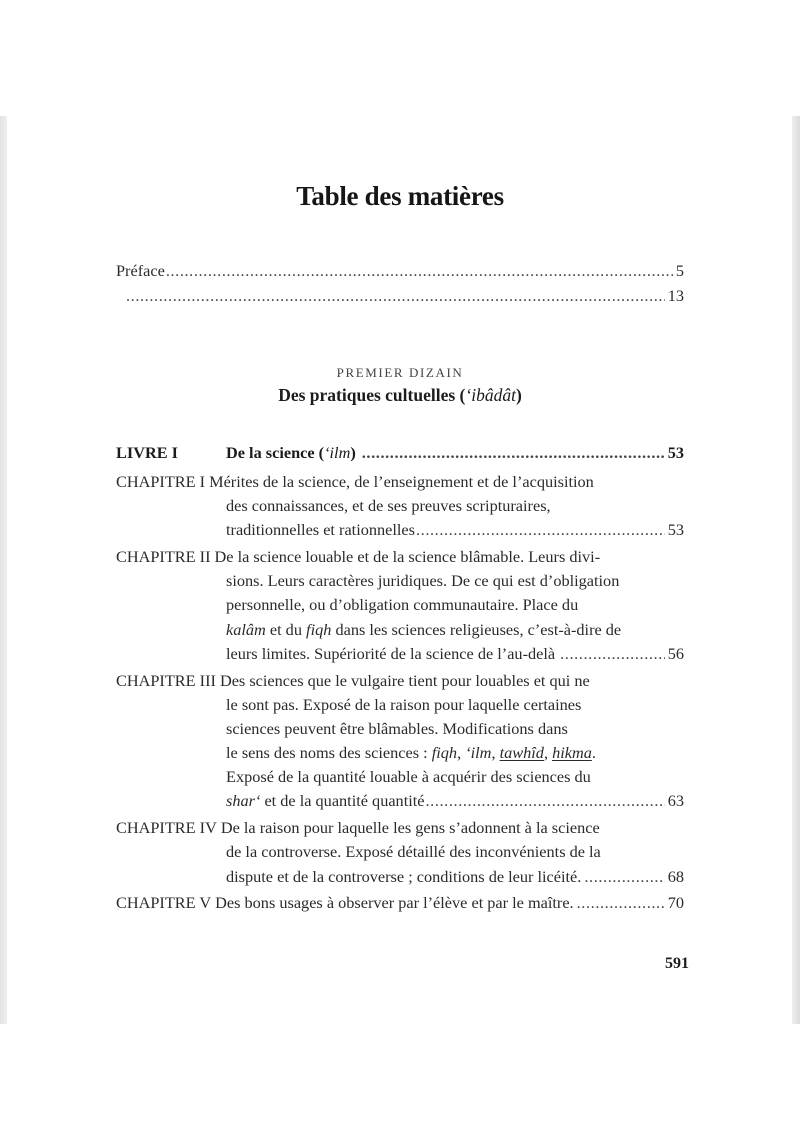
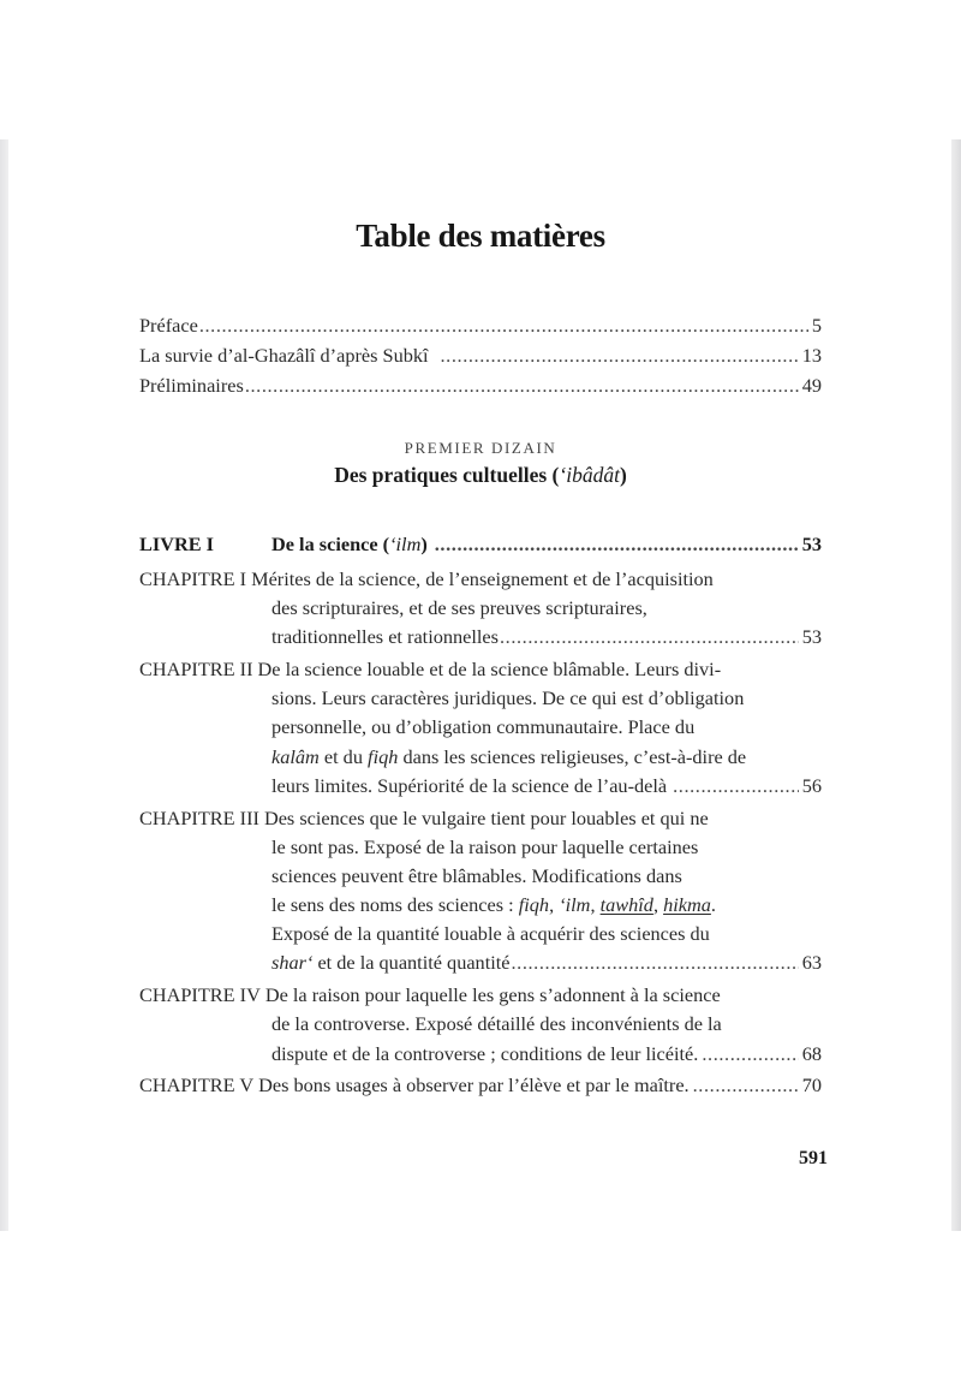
  Table des matières
  Préface
  5
+ La survie d’al-Ghazâlî d’après Subkî
  13
+ Préliminaires
+ 49
  PREMIER DIZAIN
  Des pratiques cultuelles (‘ibâdât)
  LIVRE I
  De la science (‘ilm)
  53
  CHAPITRE I
  Mérites de la science, de l’enseignement et de l’acquisition
- des connaissances, et de ses preuves scripturaires,
+ des scripturaires, et de ses preuves scripturaires,
  traditionnelles et rationnelles
  53
  CHAPITRE II
  De la science louable et de la science blâmable. Leurs divi-
  sions. Leurs caractères juridiques. De ce qui est d’obligation
  personnelle, ou d’obligation communautaire. Place du
  kalâm
  et du
  fiqh
  dans les sciences religieuses, c’est-à-dire de
  leurs limites. Supériorité de la science de l’au-delà
  56
  CHAPITRE III
  Des sciences que le vulgaire tient pour louables et qui ne
  le sont pas. Exposé de la raison pour laquelle certaines
  sciences peuvent être blâmables. Modifications dans
  le sens des noms des sciences :
  fiqh
  ,
  ‘ilm
  ,
  tawhîd
  ,
  hikma
  .
  Exposé de la quantité louable à acquérir des sciences du
  shar‘
  et de la quantité quantité
  63
  CHAPITRE IV
  De la raison pour laquelle les gens s’adonnent à la science
  de la controverse. Exposé détaillé des inconvénients de la
  dispute et de la controverse ; conditions de leur licéité.
  68
  CHAPITRE V
  Des bons usages à observer par l’élève et par le maître.
  70
  591
